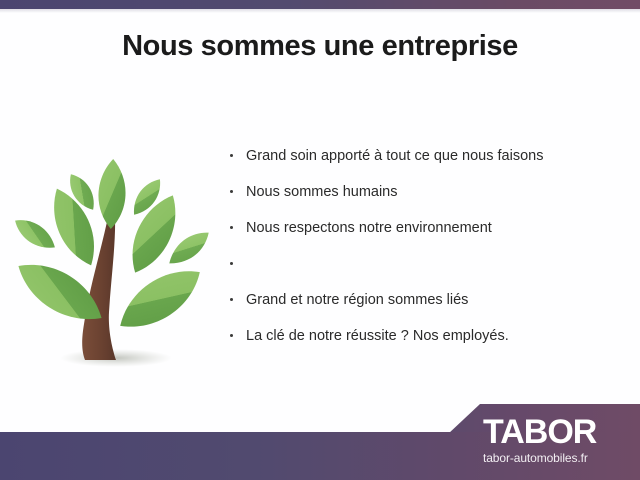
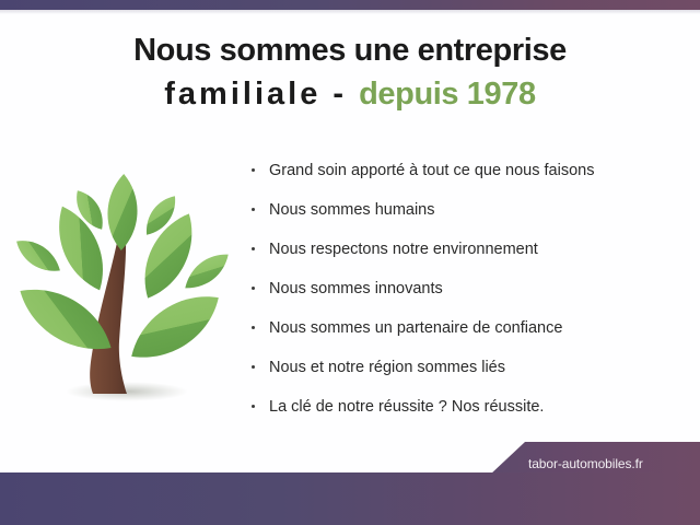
  Nous sommes une entreprise
+ familiale - depuis 1978
  Grand soin apporté à tout ce que nous faisons
  Nous sommes humains
  Nous respectons notre environnement
+ Nous sommes innovants
+ Nous sommes un partenaire de confiance
- Grand et notre région sommes liés
+ Nous et notre région sommes liés
- La clé de notre réussite ? Nos employés.
+ La clé de notre réussite ? Nos réussite.
- TABOR
  tabor-automobiles.fr
